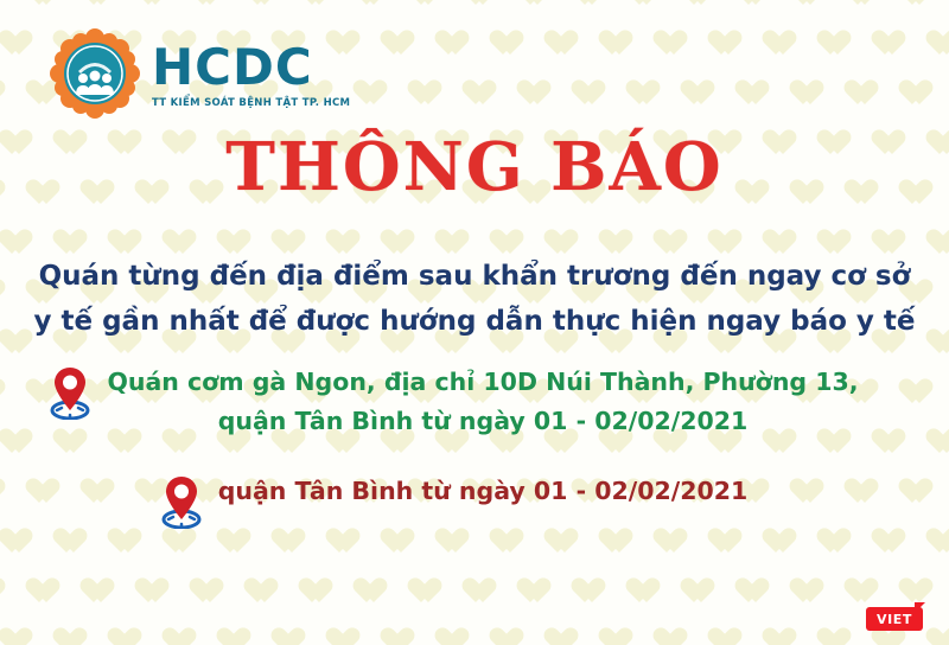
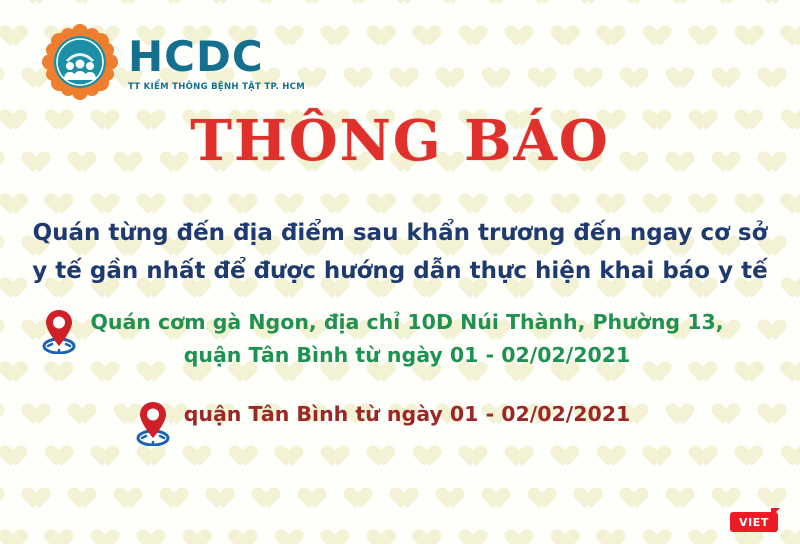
  HCDC
- TT KIỂM SOÁT BỆNH TẬT TP. HCM
+ TT KIỂM THÔNG BỆNH TẬT TP. HCM
  THÔNG BÁO
  Quán từng đến địa điểm sau khẩn trương đến ngay cơ sở
- y tế gần nhất để được hướng dẫn thực hiện ngay báo y tế
+ y tế gần nhất để được hướng dẫn thực hiện khai báo y tế
  Quán cơm gà Ngon, địa chỉ 10D Núi Thành, Phường 13,
  quận Tân Bình từ ngày 01 - 02/02/2021
  quận Tân Bình từ ngày 01 - 02/02/2021
  VIET
